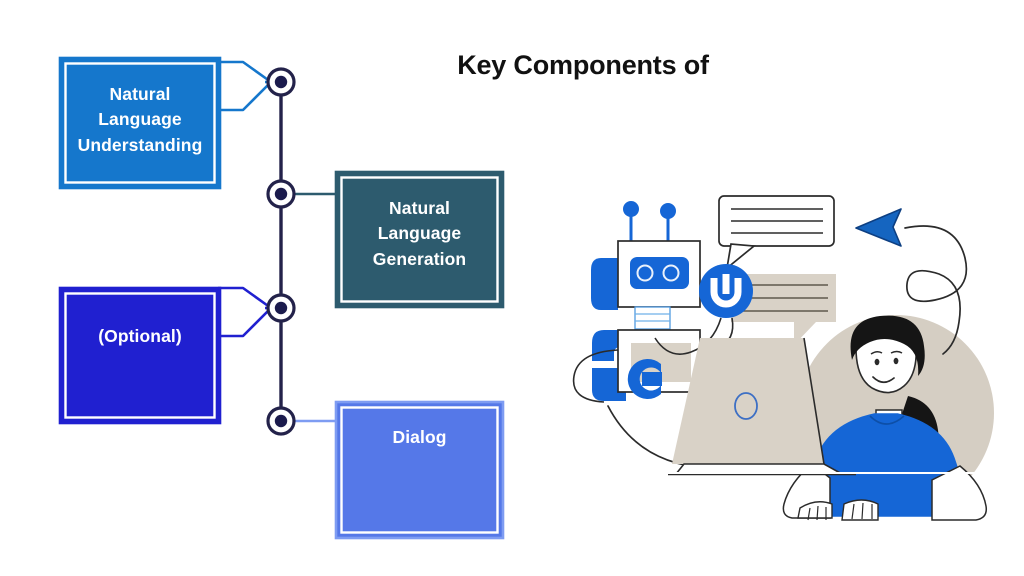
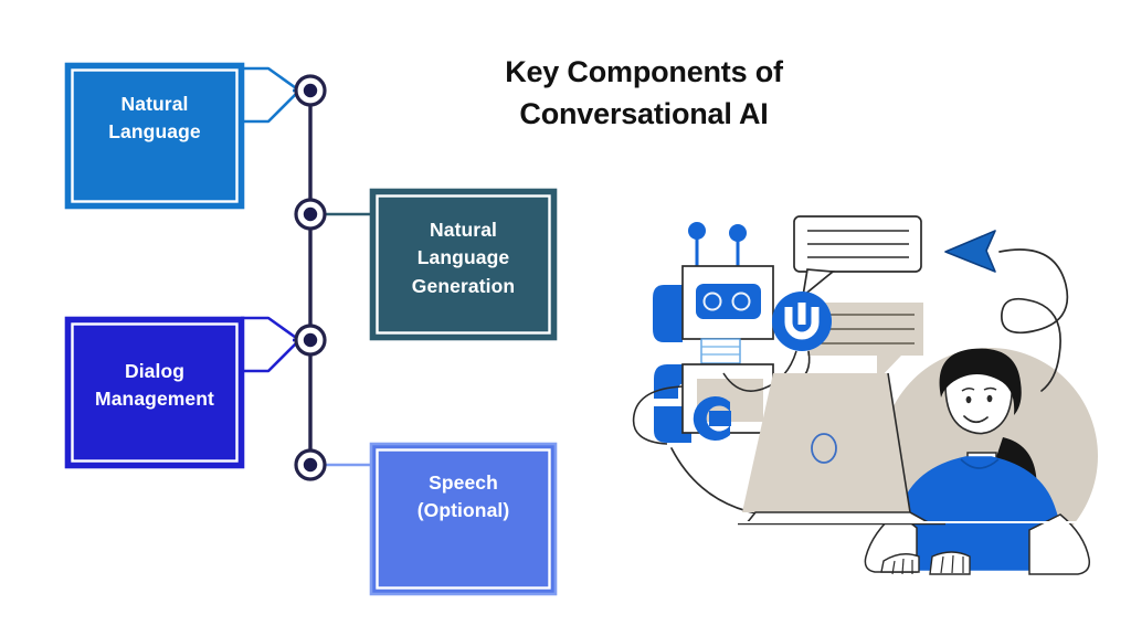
  Key Components of
+ Conversational AI
  Natural
  Language
- Understanding
  Natural
  Language
  Generation
- (Optional)
+ Dialog
+ Management
+ Speech
- Dialog
+ (Optional)
